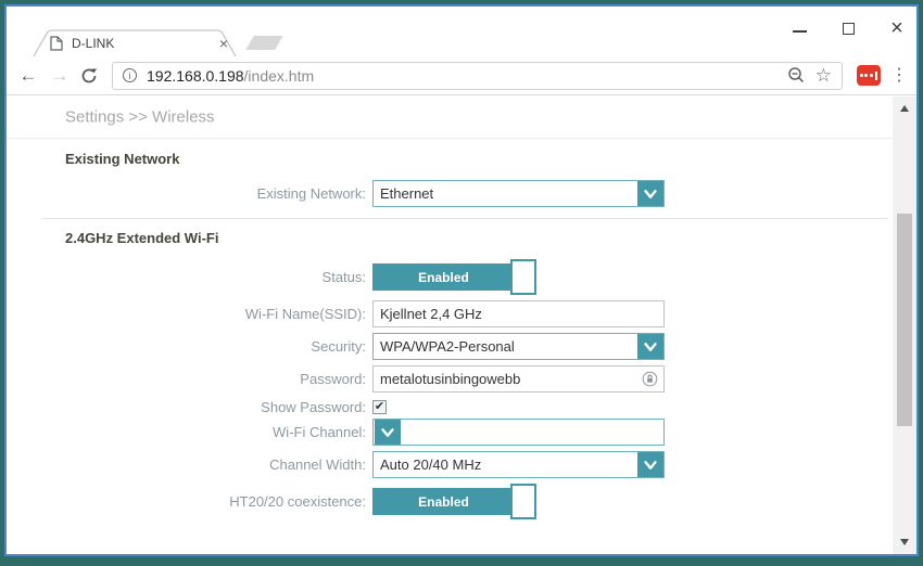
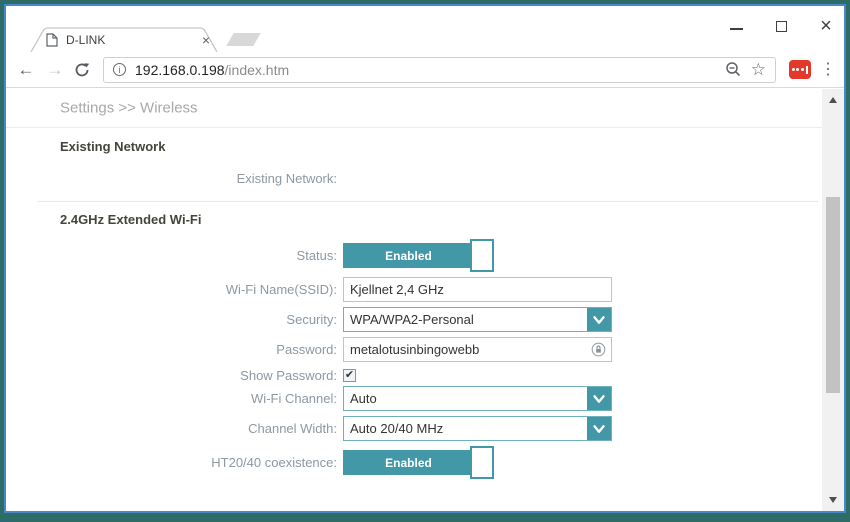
  D-LINK
  ×
  ×
  ←
  →
  i
  192.168.0.198/index.htm
  ☆
  ⋮
  Settings >> Wireless
  Existing Network
  Existing Network:
- Ethernet
  2.4GHz Extended Wi-Fi
  Status:
  Enabled
  Wi-Fi Name(SSID):
  Kjellnet 2,4 GHz
  Security:
  WPA/WPA2-Personal
  Password:
  metalotusinbingowebb
  Show Password:
  ✔
  Wi-Fi Channel:
+ Auto
  Channel Width:
  Auto 20/40 MHz
- HT20/20 coexistence:
+ HT20/40 coexistence:
  Enabled
